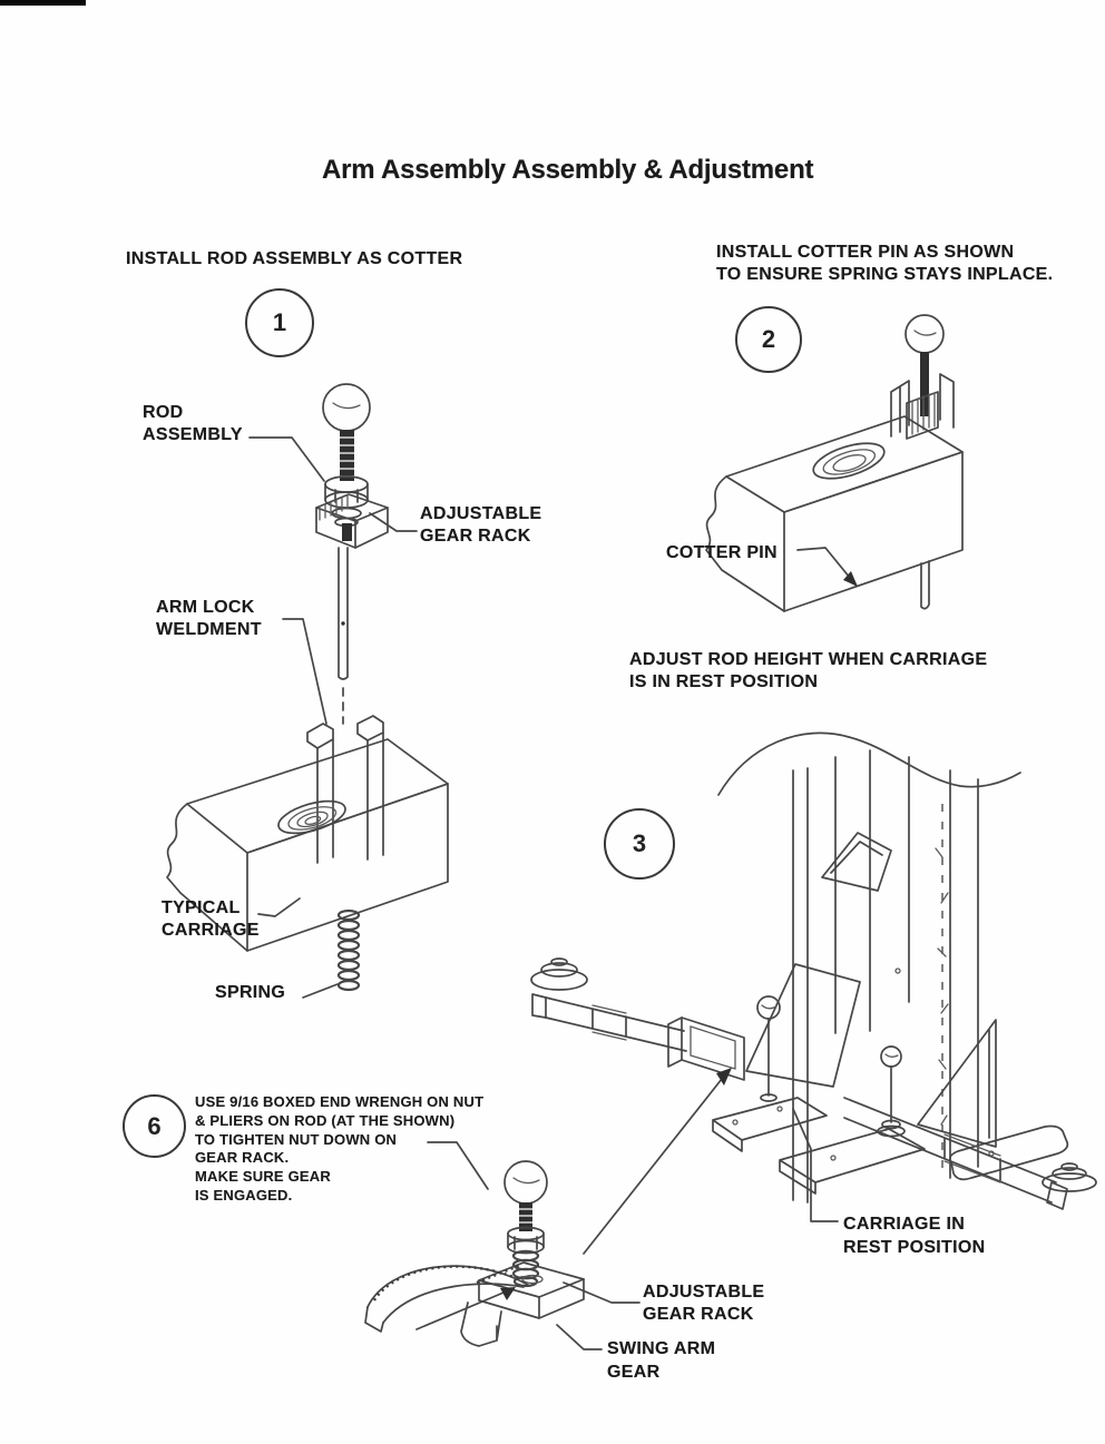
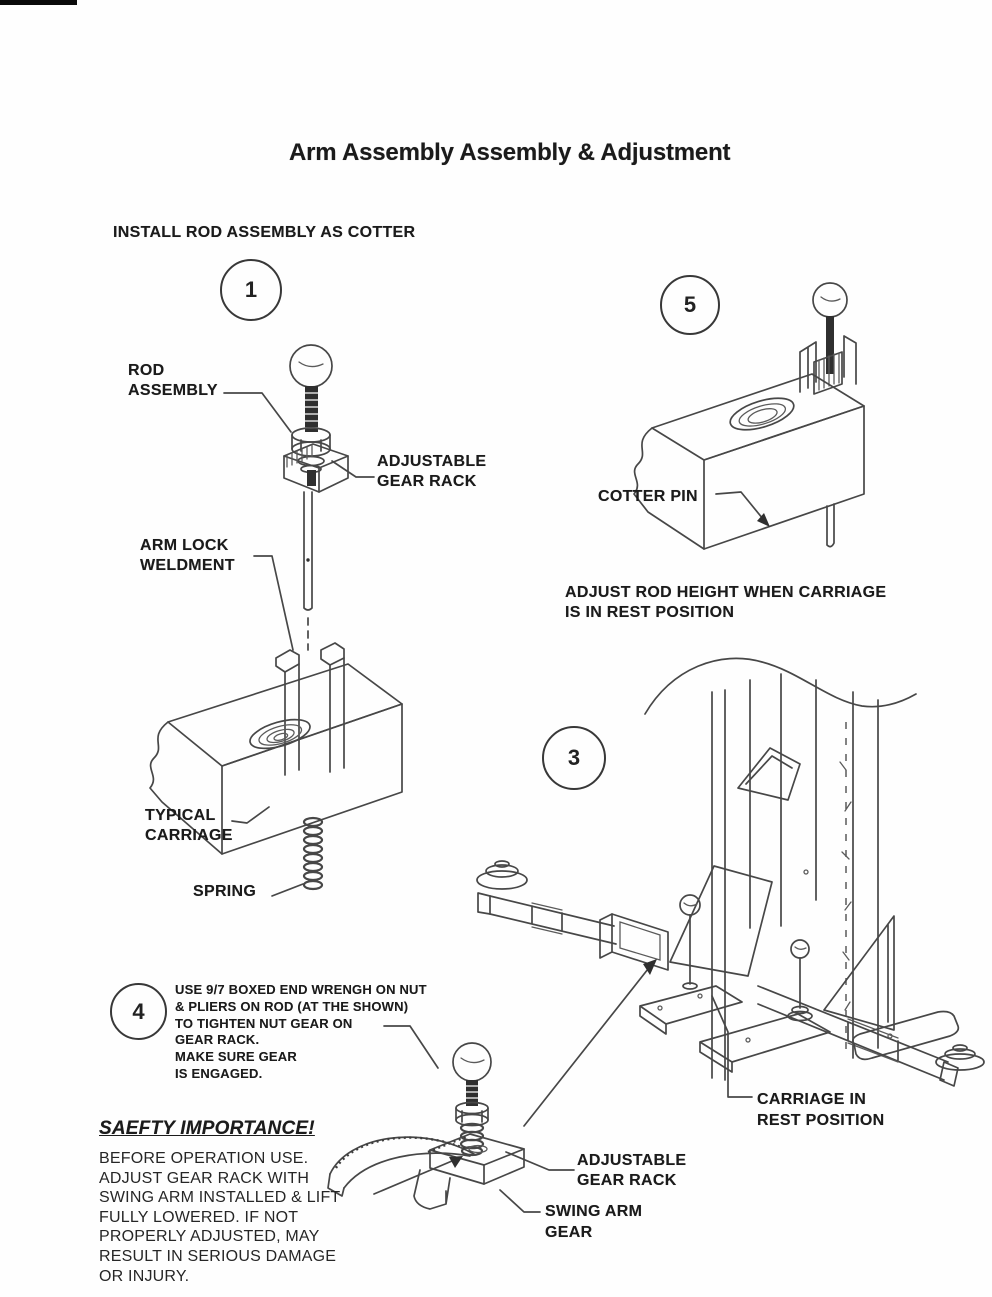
  Arm Assembly Assembly & Adjustment
  INSTALL ROD ASSEMBLY AS COTTER
  1
- INSTALL COTTER PIN AS SHOWN
- TO ENSURE SPRING STAYS INPLACE.
- 2
+ 5
  ADJUST ROD HEIGHT WHEN CARRIAGE
  IS IN REST POSITION
  3
- 6
+ 4
- USE 9/16 BOXED END WRENGH ON NUT
+ USE 9/7 BOXED END WRENGH ON NUT
  & PLIERS ON ROD (AT THE SHOWN)
- TO TIGHTEN NUT DOWN ON
+ TO TIGHTEN NUT GEAR ON
  GEAR RACK.
  MAKE SURE GEAR
  IS ENGAGED.
  ROD
  ASSEMBLY
  ADJUSTABLE
  GEAR RACK
  ARM LOCK
  WELDMENT
  TYPICAL
  CARRIAGE
  SPRING
  COTTER PIN
  CARRIAGE IN
  REST POSITION
  ADJUSTABLE
  GEAR RACK
  SWING ARM
  GEAR
+ SAEFTY IMPORTANCE!
+ BEFORE OPERATION USE.
+ ADJUST GEAR RACK WITH
+ SWING ARM INSTALLED & LIFT
+ FULLY LOWERED. IF NOT
+ PROPERLY ADJUSTED, MAY
+ RESULT IN SERIOUS DAMAGE
+ OR INJURY.
